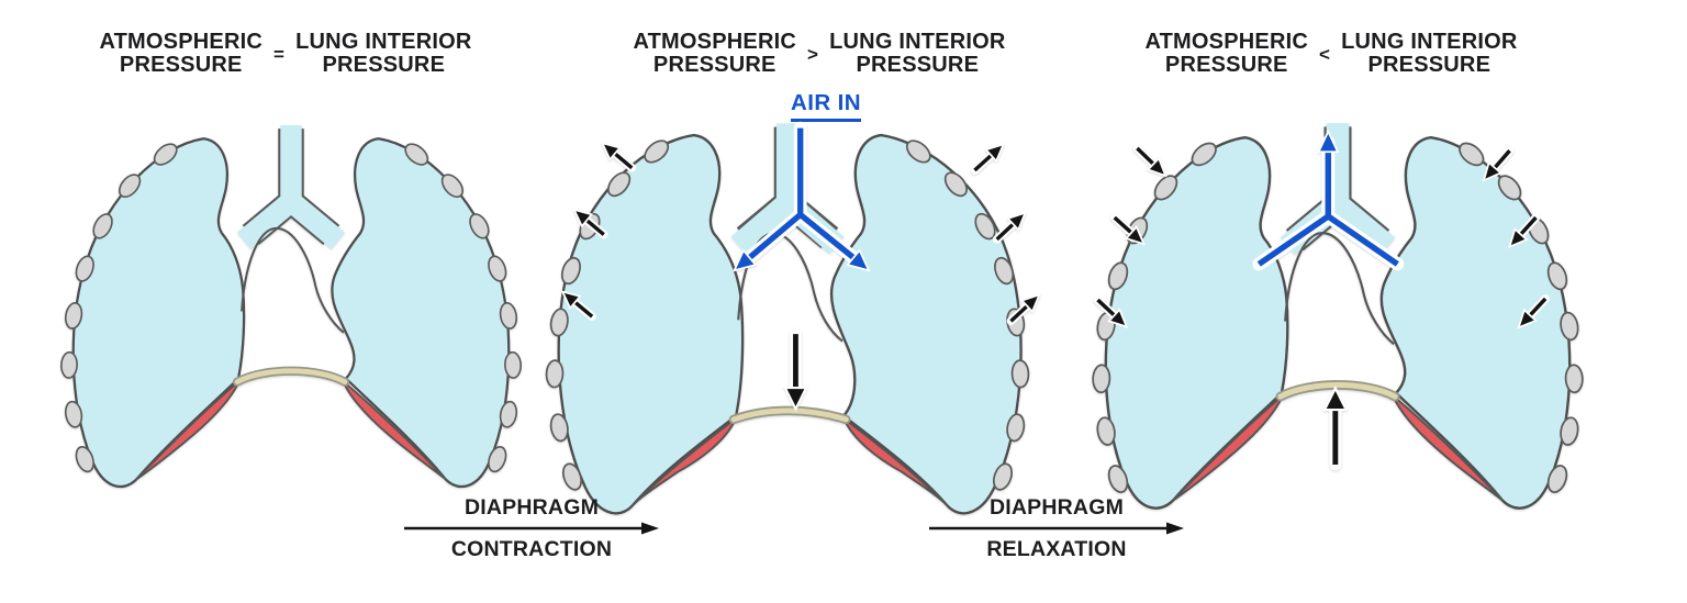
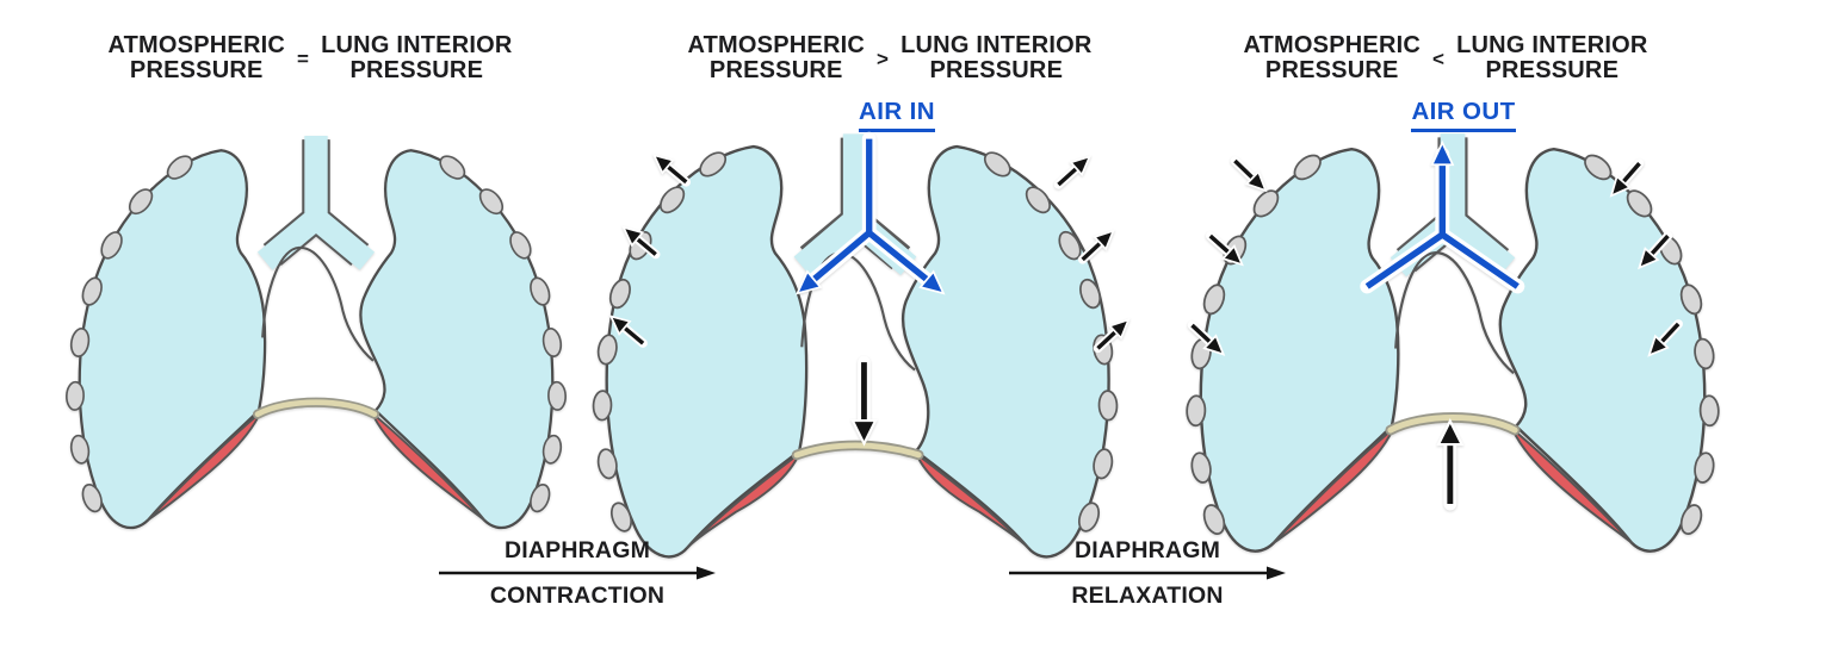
  ATMOSPHERIC
  PRESSURE
  =
  LUNG INTERIOR
  PRESSURE
  ATMOSPHERIC
  PRESSURE
  >
  LUNG INTERIOR
  PRESSURE
  ATMOSPHERIC
  PRESSURE
  <
  LUNG INTERIOR
  PRESSURE
  AIR IN
+ AIR OUT
  DIAPHRAGM
  CONTRACTION
  DIAPHRAGM
  RELAXATION
